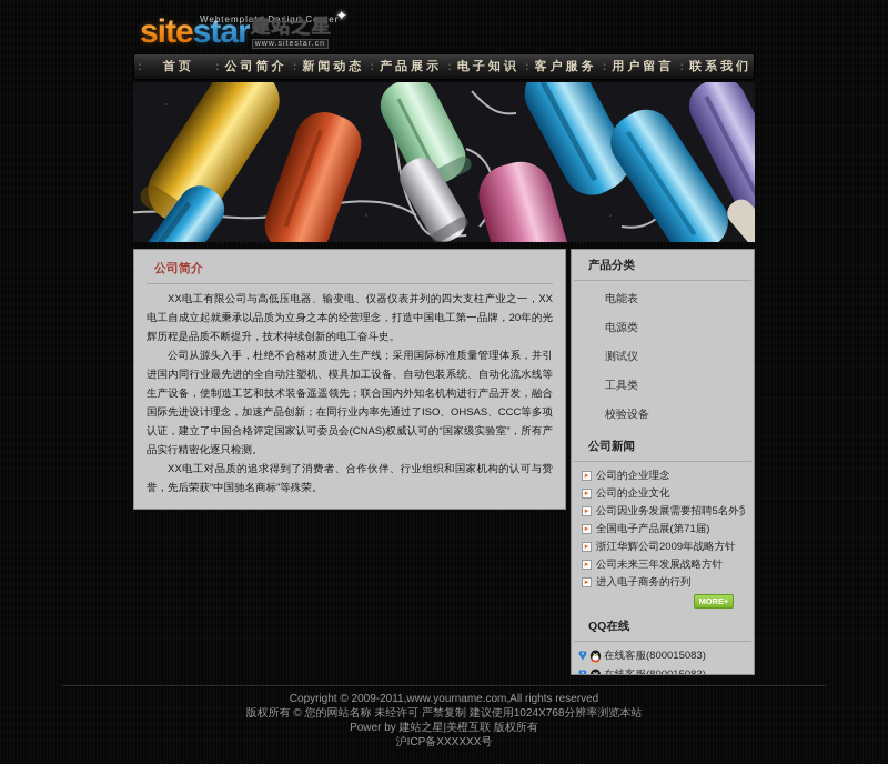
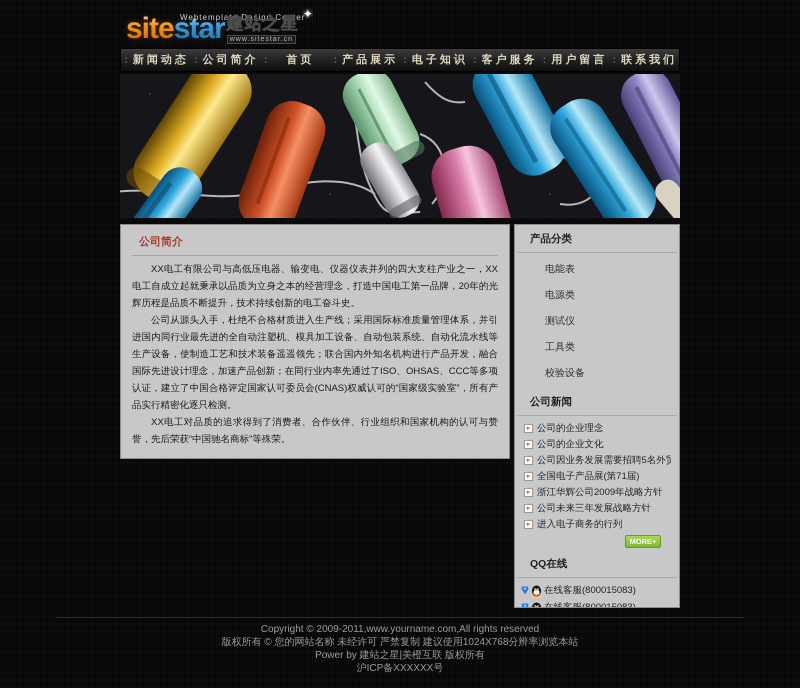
  Webtemplate Design Center
  sitestar
  ✦
  建站之星
  :
- 首页
+ 新闻动态
  :
  公司简介
  :
- 新闻动态
+ 首页
  :
  产品展示
  :
  电子知识
  :
  客户服务
  :
  用户留言
  :
  联系我们
  公司简介
  XX电工有限公司与高低压电器、输变电、仪器仪表并列的四大支柱产业之一，XX电工自成立起就秉承以品质为立身之本的经营理念，打造中国电工第一品牌，20年的光辉历程是品质不断提升，技术持续创新的电工奋斗史。
  公司从源头入手，杜绝不合格材质进入生产线；采用国际标准质量管理体系，并引进国内同行业最先进的全自动注塑机、模具加工设备、自动包装系统、自动化流水线等生产设备，使制造工艺和技术装备遥遥领先；联合国内外知名机构进行产品开发，融合国际先进设计理念，加速产品创新；在同行业内率先通过了ISO、OHSAS、CCC等多项认证，建立了中国合格评定国家认可委员会(CNAS)权威认可的“国家级实验室”，所有产品实行精密化逐只检测。
  XX电工对品质的追求得到了消费者、合作伙伴、行业组织和国家机构的认可与赞誉，先后荣获“中国驰名商标”等殊荣。
  产品分类
  电能表
  电源类
  测试仪
  工具类
  校验设备
  公司新闻
  公司的企业理念
  公司的企业文化
  公司因业务发展需要招聘5名外贸
  全国电子产品展(第71届)
  浙江华辉公司2009年战略方针
  公司未来三年发展战略方针
  进入电子商务的行列
  MORE+
  QQ在线
  在线客服(800015083)
  Copyright © 2009-2011,www.yourname.com,All rights reserved
  版权所有 © 您的网站名称 未经许可 严禁复制 建议使用1024X768分辨率浏览本站
  Power by 建站之星|美橙互联 版权所有
  沪ICP备XXXXXX号
